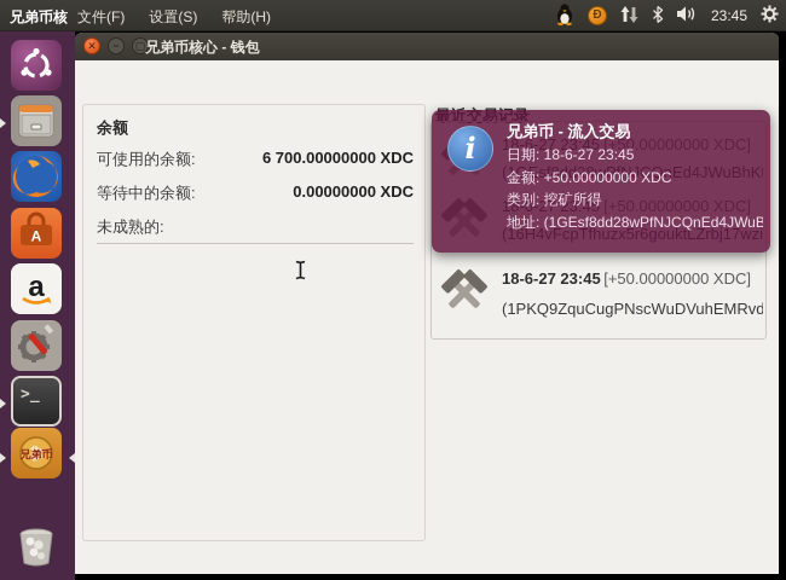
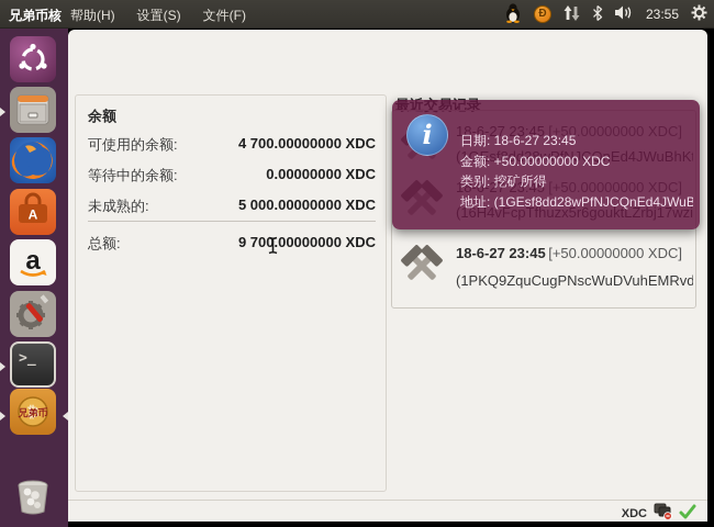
  兄弟币核
- 文件(F)
+ 帮助(H)
  设置(S)
- 帮助(H)
+ 文件(F)
  Ð
- 23:45
+ 23:55
  A
  a
  >_
  ₿
  兄弟币
- ✕
- −
- ▢
- 兄弟币核心 - 钱包
  余额
  可使用的余额:
- 6 700.00000000 XDC
+ 4 700.00000000 XDC
  等待中的余额:
  0.00000000 XDC
  未成熟的:
+ 5 000.00000000 XDC
+ 总额:
+ 9 700.00000000 XDC
  最近交易记录
  18-6-27 23:45
  [+50.00000000 XDC]
  18-6-27 23:45
  [+50.00000000 XDC]
  (16H4vFcpTfhuzx5r6gouktLZrbj17wzi
  18-6-27 23:45
  [+50.00000000 XDC]
  (1PKQ9ZquCugPNscWuDVuhEMRvd
  i
- 兄弟币 - 流入交易
  日期: 18-6-27 23:45
  金额: +50.00000000 XDC
  类别: 挖矿所得
  地址: (1GEsf8dd28wPfNJCQnEd4JWuB
+ XDC
